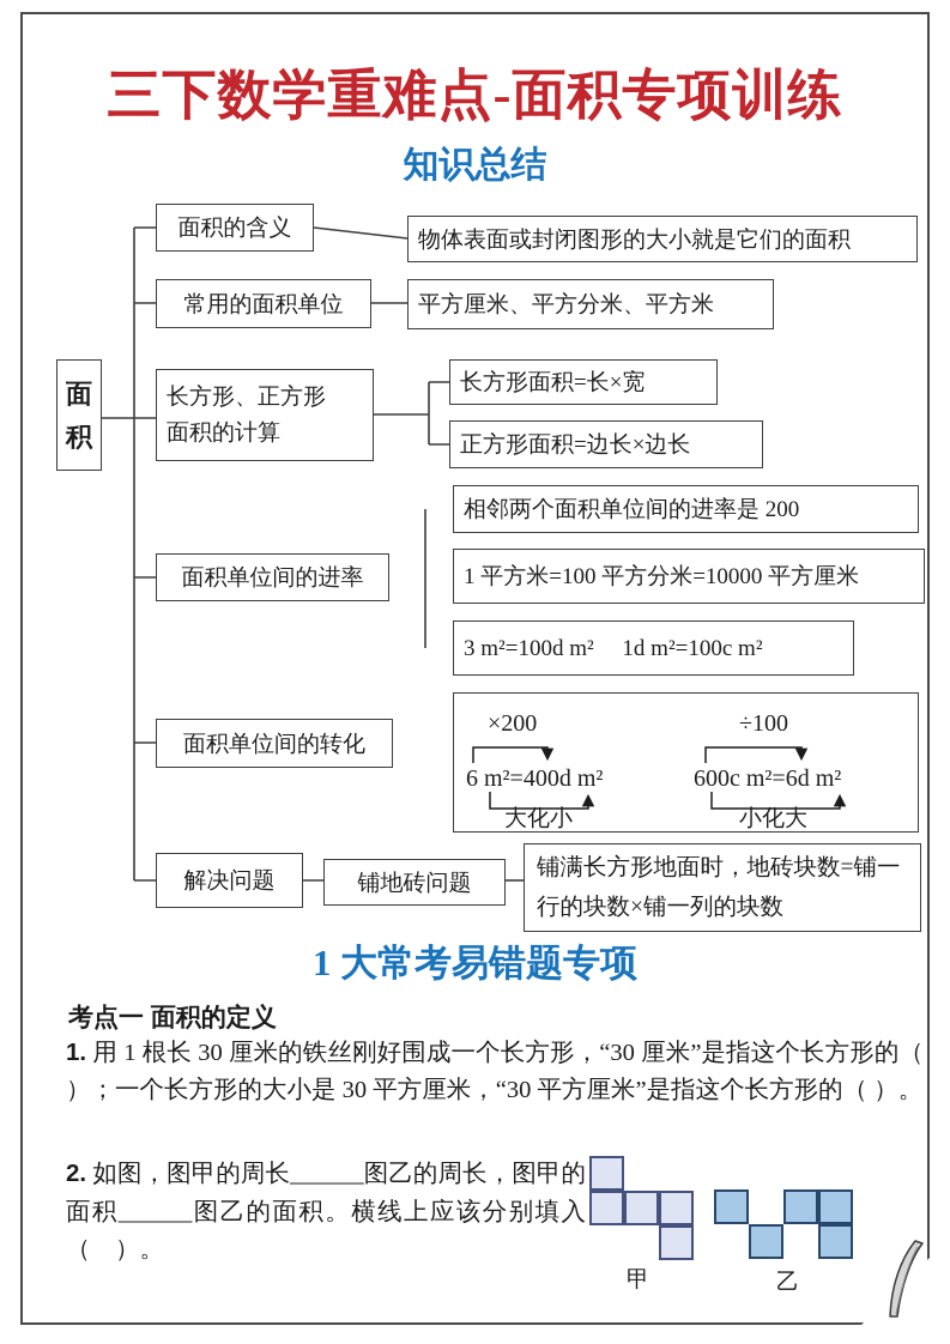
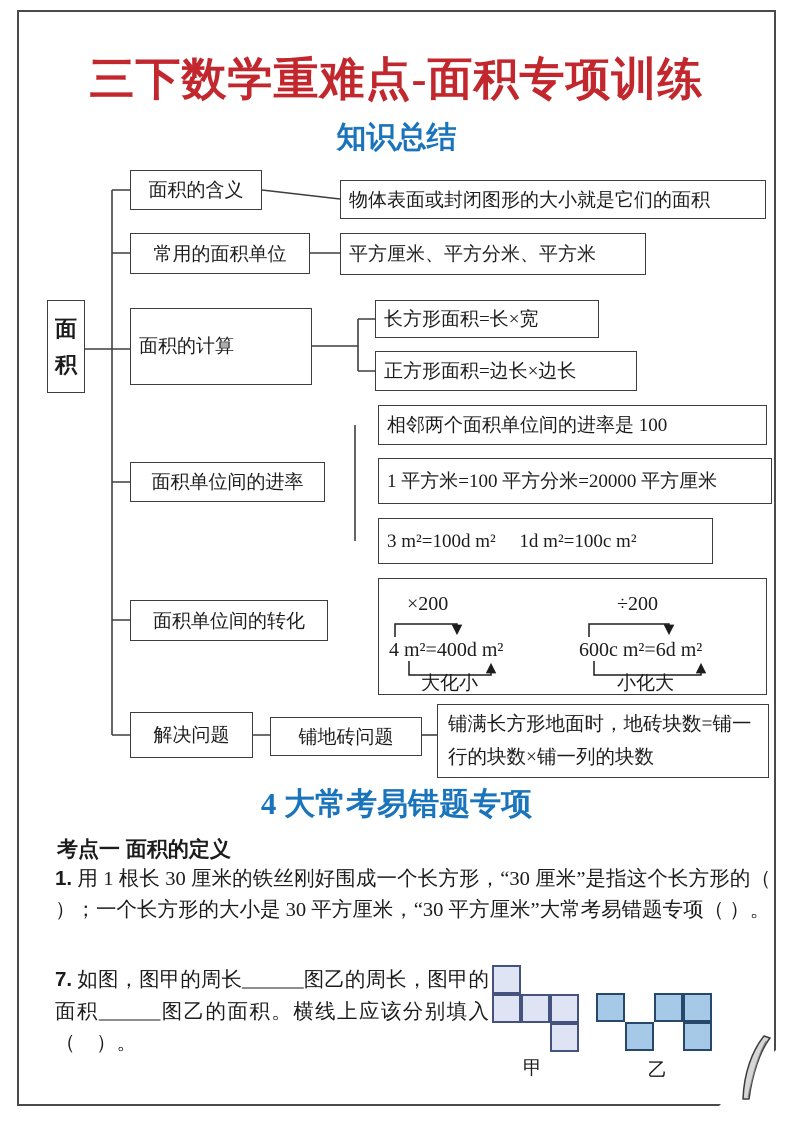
  三下数学重难点-面积专项训练
  知识总结
  面
  积
  面积的含义
  常用的面积单位
- 长方形、正方形
  面积的计算
  面积单位间的进率
  面积单位间的转化
  解决问题
  物体表面或封闭图形的大小就是它们的面积
  平方厘米、平方分米、平方米
  长方形面积=长×宽
  正方形面积=边长×边长
- 相邻两个面积单位间的进率是 200
+ 相邻两个面积单位间的进率是 100
- 1 平方米=100 平方分米=10000 平方厘米
+ 1 平方米=100 平方分米=20000 平方厘米
  3 m²=100d m² 1d m²=100c m²
  ×200
- 6 m²=400d m²
+ 4 m²=400d m²
  大化小
- ÷100
+ ÷200
  600c m²=6d m²
  小化大
  铺地砖问题
  铺满长方形地面时，地砖块数=铺一行的块数×铺一列的块数
- 1 大常考易错题专项
+ 4 大常考易错题专项
  考点一 面积的定义
- 1. 用 1 根长 30 厘米的铁丝刚好围成一个长方形，“30 厘米”是指这个长方形的（ ）；一个长方形的大小是 30 平方厘米，“30 平方厘米”是指这个长方形的（ ）。
+ 1. 用 1 根长 30 厘米的铁丝刚好围成一个长方形，“30 厘米”是指这个长方形的（ ）；一个长方形的大小是 30 平方厘米，“30 平方厘米”大常考易错题专项（ ）。
- 2. 如图，图甲的周长______图乙的周长，图甲的面积______图乙的面积。横线上应该分别填入（ ）。
+ 7. 如图，图甲的周长______图乙的周长，图甲的面积______图乙的面积。横线上应该分别填入（ ）。
  甲
  乙
